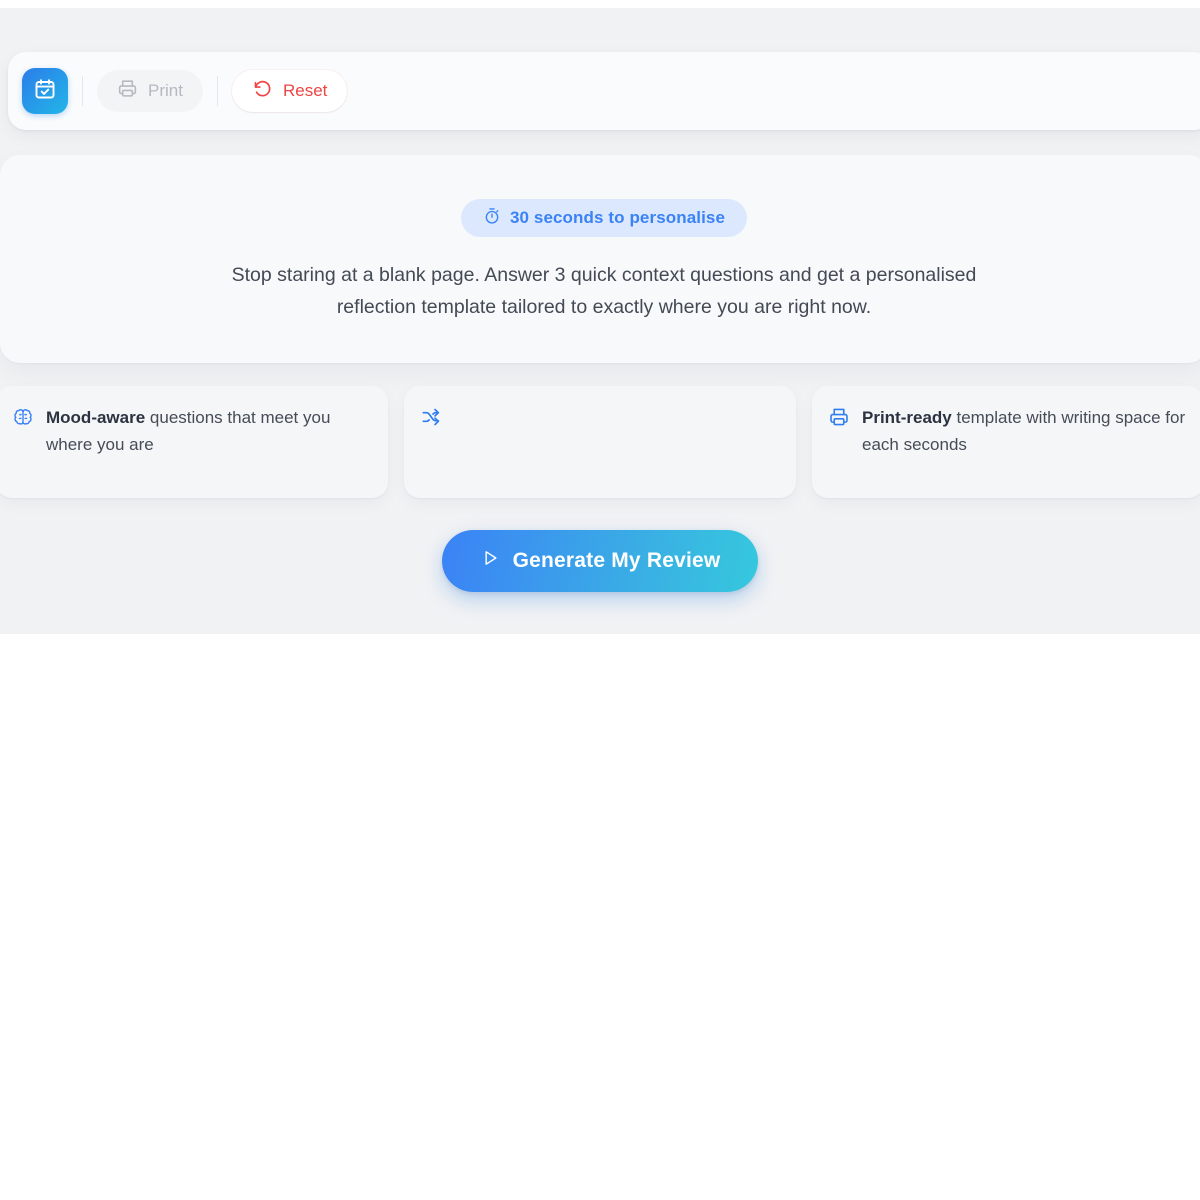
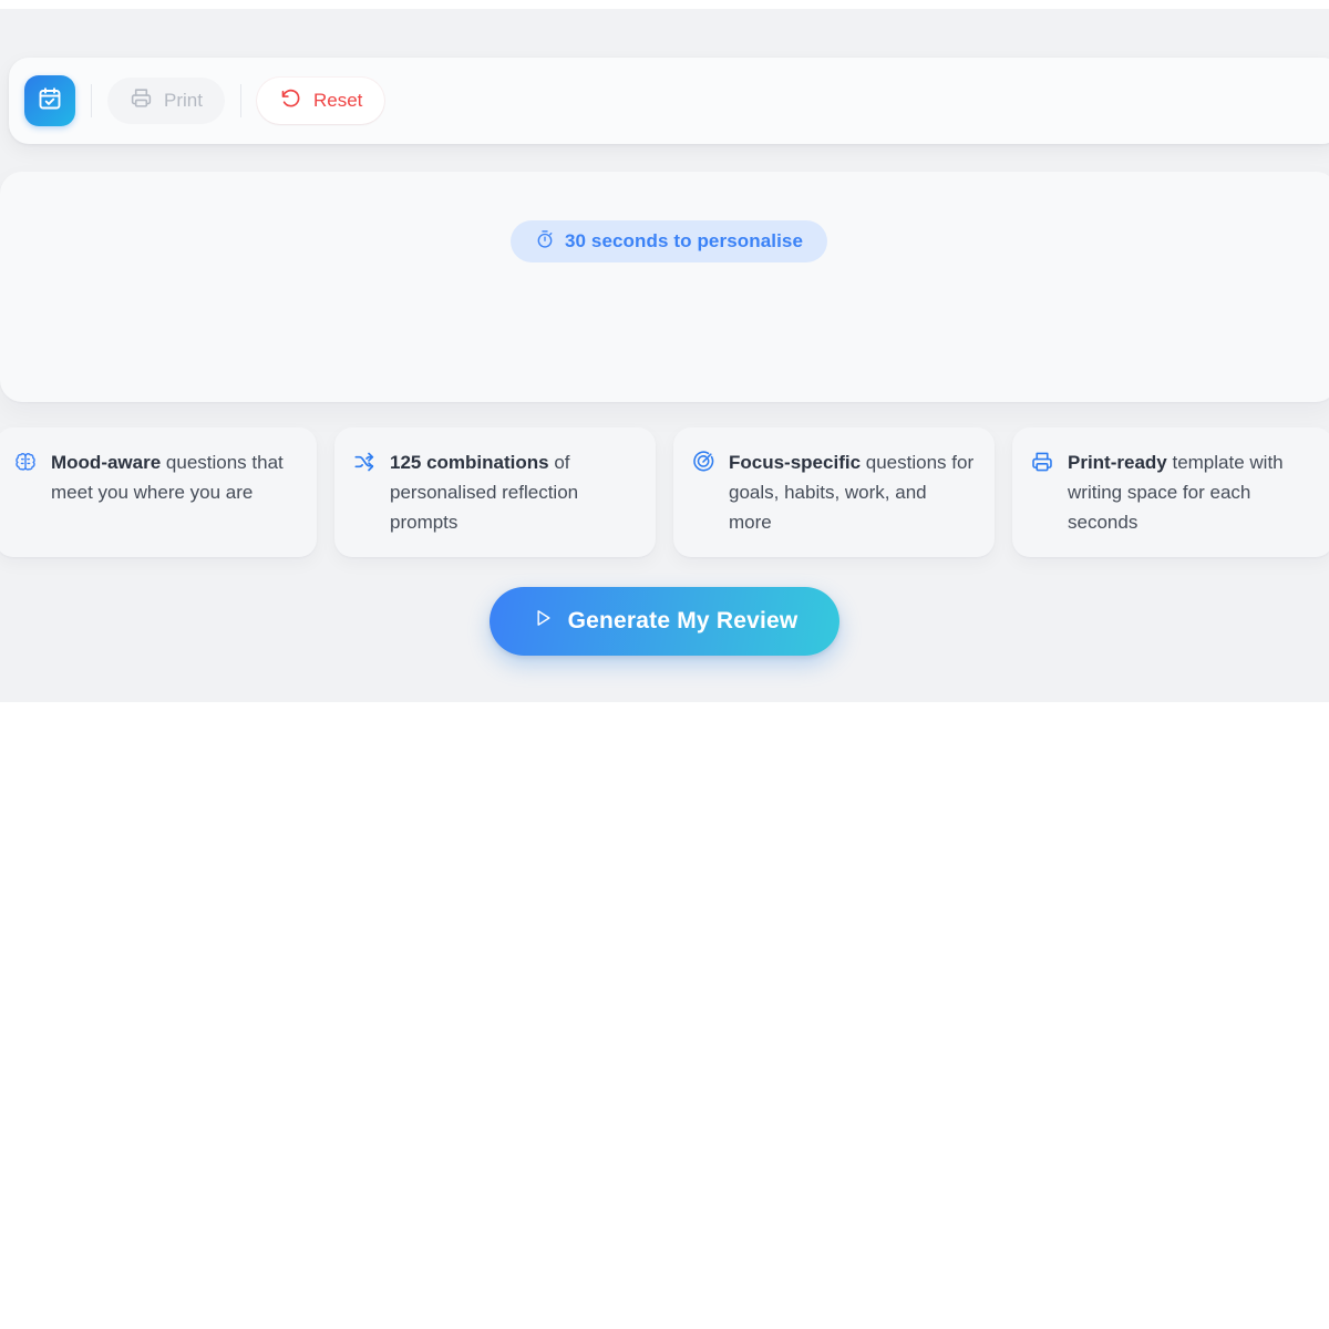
  Print
  Reset
  30 seconds to personalise
- Stop staring at a blank page. Answer 3 quick context questions and get a personalised reflection template tailored to exactly where you are right now.
  Mood-aware questions that meet you where you are
+ 125 combinations of personalised reflection prompts
+ Focus-specific questions for goals, habits, work, and more
  Print-ready template with writing space for each seconds
  Generate My Review
